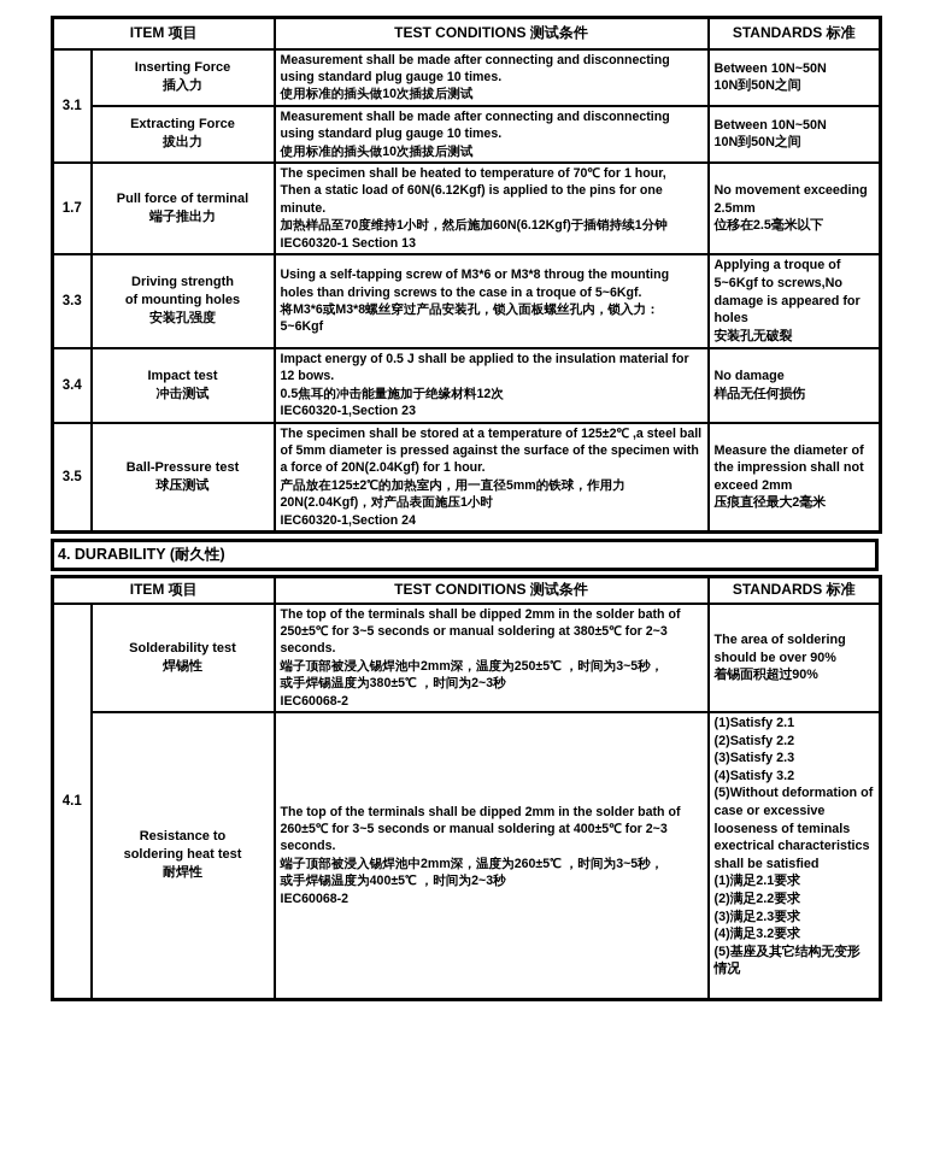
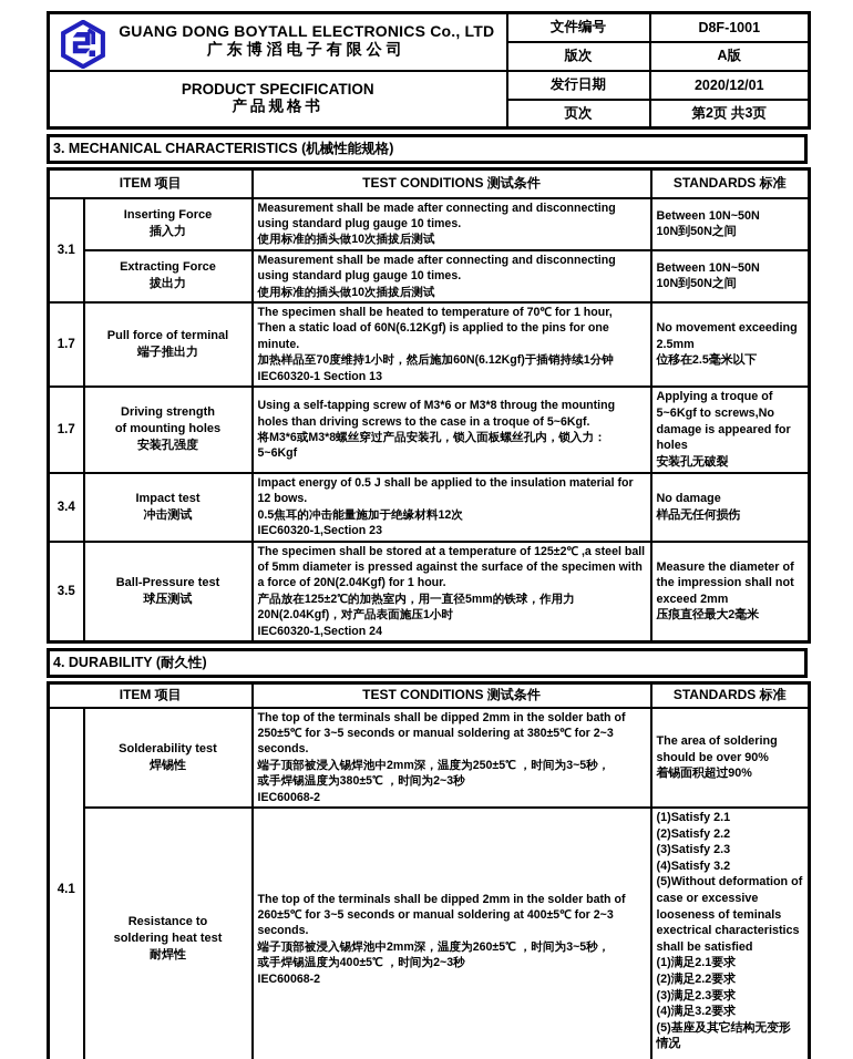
+ GUANG DONG BOYTALL ELECTRONICS Co., LTD 广东博滔电子有限公司	文件编号	D8F-1001
+ 版次	A版
+ PRODUCT SPECIFICATION 产品规格书	发行日期	2020/12/01
+ 页次	第2页 共3页
+ 3. MECHANICAL CHARACTERISTICS (机械性能规格)
  ITEM 项目	TEST CONDITIONS 测试条件	STANDARDS 标准
  3.1	Inserting Force 插入力	Measurement shall be made after connecting and disconnecting using standard plug gauge 10 times. 使用标准的插头做10次插拔后测试	Between 10N~50N 10N到50N之间
  Extracting Force 拔出力	Measurement shall be made after connecting and disconnecting using standard plug gauge 10 times. 使用标准的插头做10次插拔后测试	Between 10N~50N 10N到50N之间
  1.7	Pull force of terminal 端子推出力	The specimen shall be heated to temperature of 70℃ for 1 hour, Then a static load of 60N(6.12Kgf) is applied to the pins for one minute. 加热样品至70度维持1小时，然后施加60N(6.12Kgf)于插销持续1分钟 IEC60320-1 Section 13	No movement exceeding 2.5mm 位移在2.5毫米以下
- 3.3	Driving strength of mounting holes 安装孔强度	Using a self-tapping screw of M3*6 or M3*8 throug the mounting holes than driving screws to the case in a troque of 5~6Kgf. 将M3*6或M3*8螺丝穿过产品安装孔，锁入面板螺丝孔内，锁入力： 5~6Kgf	Applying a troque of 5~6Kgf to screws,No damage is appeared for holes 安装孔无破裂
+ 1.7	Driving strength of mounting holes 安装孔强度	Using a self-tapping screw of M3*6 or M3*8 throug the mounting holes than driving screws to the case in a troque of 5~6Kgf. 将M3*6或M3*8螺丝穿过产品安装孔，锁入面板螺丝孔内，锁入力： 5~6Kgf	Applying a troque of 5~6Kgf to screws,No damage is appeared for holes 安装孔无破裂
  3.4	Impact test 冲击测试	Impact energy of 0.5 J shall be applied to the insulation material for 12 bows. 0.5焦耳的冲击能量施加于绝缘材料12次 IEC60320-1,Section 23	No damage 样品无任何损伤
  3.5	Ball-Pressure test 球压测试	The specimen shall be stored at a temperature of 125±2℃ ,a steel ball of 5mm diameter is pressed against the surface of the specimen with a force of 20N(2.04Kgf) for 1 hour. 产品放在125±2℃的加热室内，用一直径5mm的铁球，作用力 20N(2.04Kgf)，对产品表面施压1小时 IEC60320-1,Section 24	Measure the diameter of the impression shall not exceed 2mm 压痕直径最大2毫米
  4. DURABILITY (耐久性)
  ITEM 项目	TEST CONDITIONS 测试条件	STANDARDS 标准
  4.1	Solderability test 焊锡性	The top of the terminals shall be dipped 2mm in the solder bath of 250±5℃ for 3~5 seconds or manual soldering at 380±5℃ for 2~3 seconds. 端子顶部被浸入锡焊池中2mm深，温度为250±5℃ ，时间为3~5秒， 或手焊锡温度为380±5℃ ，时间为2~3秒 IEC60068-2	The area of soldering should be over 90% 着锡面积超过90%
  Resistance to soldering heat test 耐焊性	The top of the terminals shall be dipped 2mm in the solder bath of 260±5℃ for 3~5 seconds or manual soldering at 400±5℃ for 2~3 seconds. 端子顶部被浸入锡焊池中2mm深，温度为260±5℃ ，时间为3~5秒， 或手焊锡温度为400±5℃ ，时间为2~3秒 IEC60068-2	(1)Satisfy 2.1 (2)Satisfy 2.2 (3)Satisfy 2.3 (4)Satisfy 3.2 (5)Without deformation of case or excessive looseness of teminals exectrical characteristics shall be satisfied (1)满足2.1要求 (2)满足2.2要求 (3)满足2.3要求 (4)满足3.2要求 (5)基座及其它结构无变形 情况
